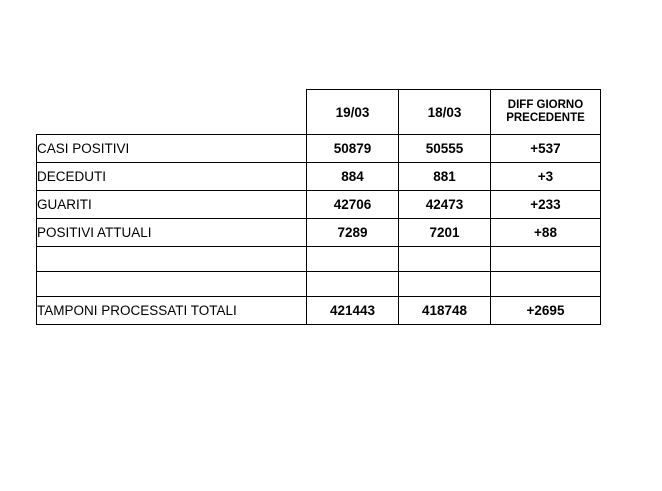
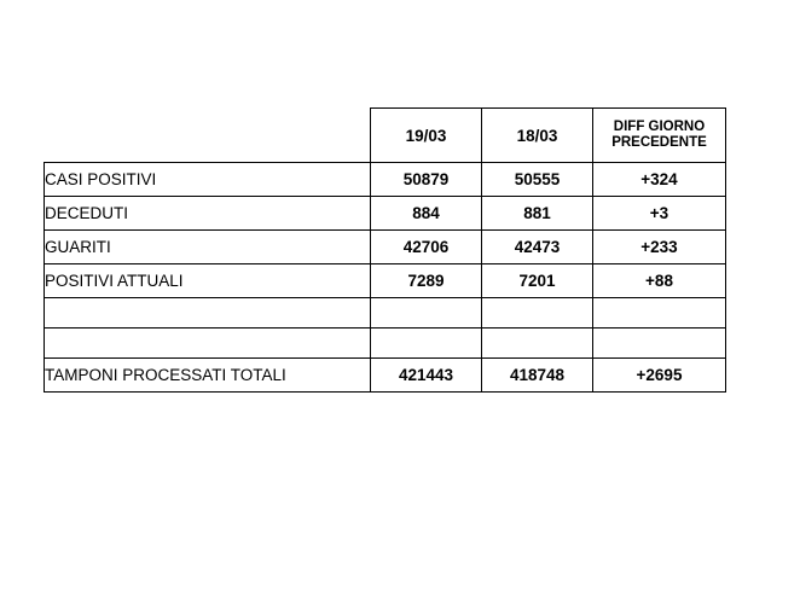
  	19/03	18/03	DIFF GIORNO PRECEDENTE
- CASI POSITIVI	50879	50555	+537
+ CASI POSITIVI	50879	50555	+324
  DECEDUTI	884	881	+3
  GUARITI	42706	42473	+233
  POSITIVI ATTUALI	7289	7201	+88
  TAMPONI PROCESSATI TOTALI	421443	418748	+2695
